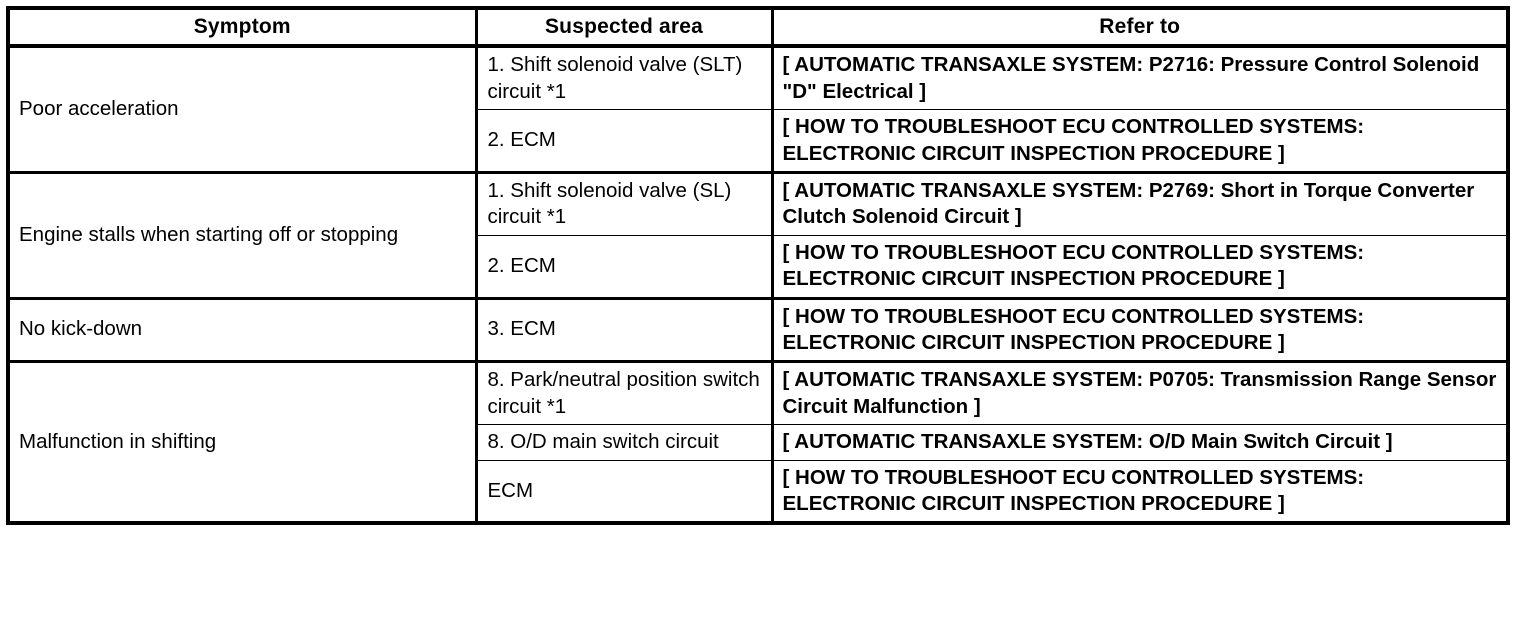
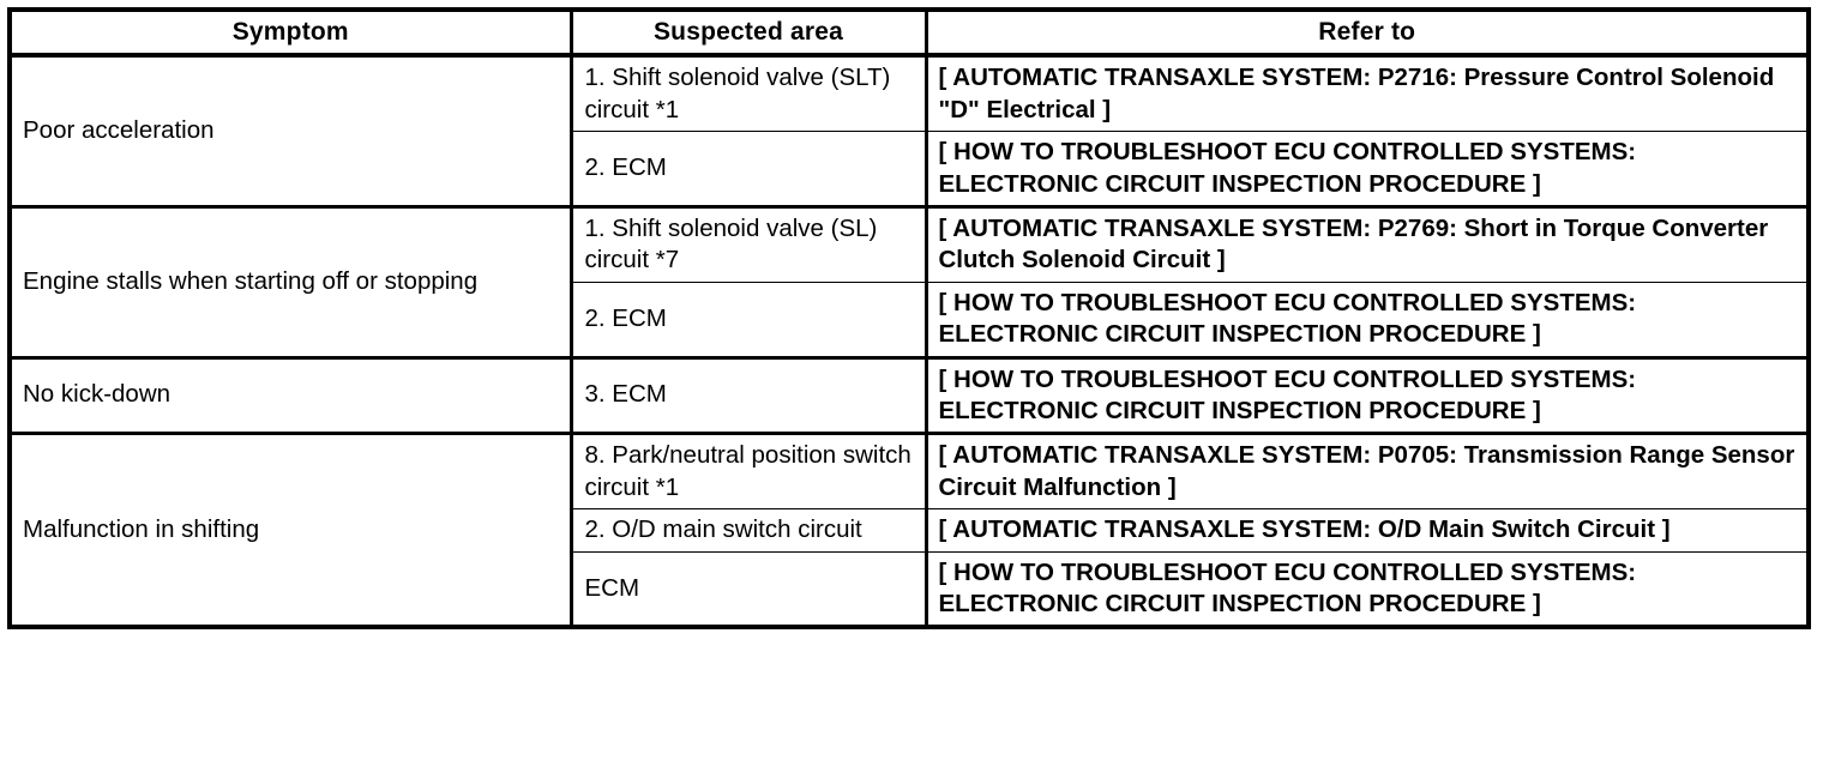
  Symptom	Suspected area	Refer to
  Poor acceleration	1. Shift solenoid valve (SLT) circuit *1	[ AUTOMATIC TRANSAXLE SYSTEM: P2716: Pressure Control Solenoid "D" Electrical ]
  2. ECM	[ HOW TO TROUBLESHOOT ECU CONTROLLED SYSTEMS: ELECTRONIC CIRCUIT INSPECTION PROCEDURE ]
- Engine stalls when starting off or stopping	1. Shift solenoid valve (SL) circuit *1	[ AUTOMATIC TRANSAXLE SYSTEM: P2769: Short in Torque Converter Clutch Solenoid Circuit ]
+ Engine stalls when starting off or stopping	1. Shift solenoid valve (SL) circuit *7	[ AUTOMATIC TRANSAXLE SYSTEM: P2769: Short in Torque Converter Clutch Solenoid Circuit ]
  2. ECM	[ HOW TO TROUBLESHOOT ECU CONTROLLED SYSTEMS: ELECTRONIC CIRCUIT INSPECTION PROCEDURE ]
  No kick-down	3. ECM	[ HOW TO TROUBLESHOOT ECU CONTROLLED SYSTEMS: ELECTRONIC CIRCUIT INSPECTION PROCEDURE ]
  Malfunction in shifting	8. Park/neutral position switch circuit *1	[ AUTOMATIC TRANSAXLE SYSTEM: P0705: Transmission Range Sensor Circuit Malfunction ]
- 8. O/D main switch circuit	[ AUTOMATIC TRANSAXLE SYSTEM: O/D Main Switch Circuit ]
+ 2. O/D main switch circuit	[ AUTOMATIC TRANSAXLE SYSTEM: O/D Main Switch Circuit ]
  ECM	[ HOW TO TROUBLESHOOT ECU CONTROLLED SYSTEMS: ELECTRONIC CIRCUIT INSPECTION PROCEDURE ]
